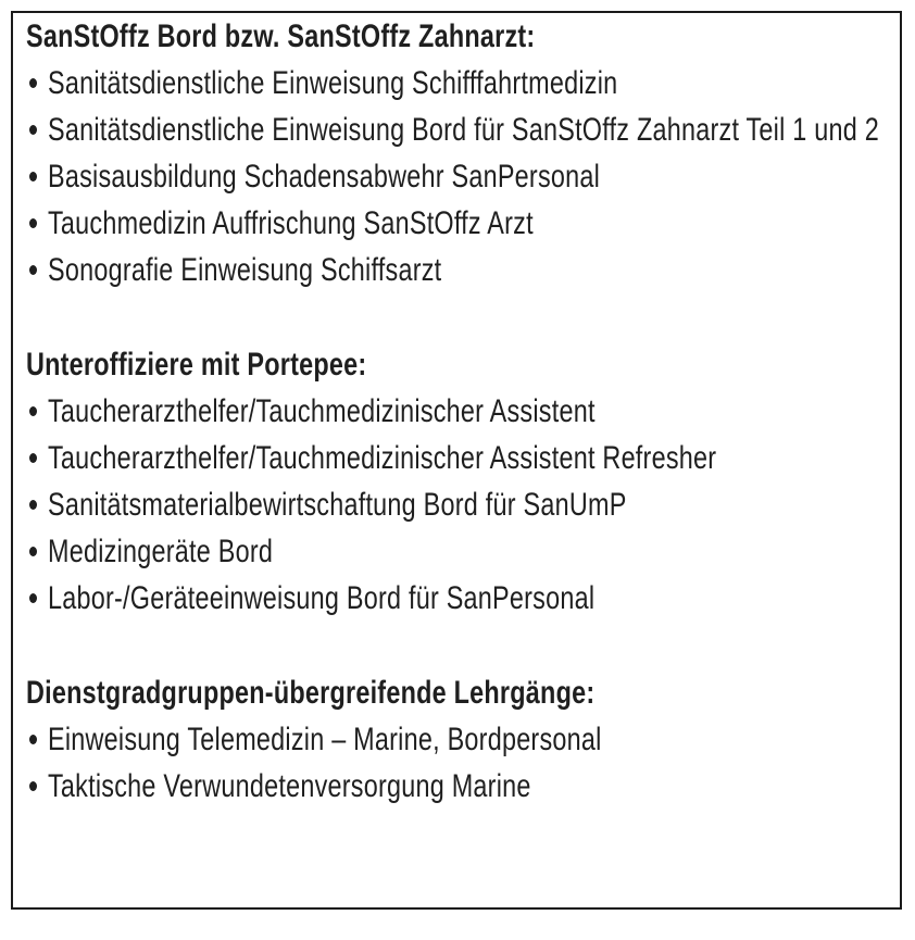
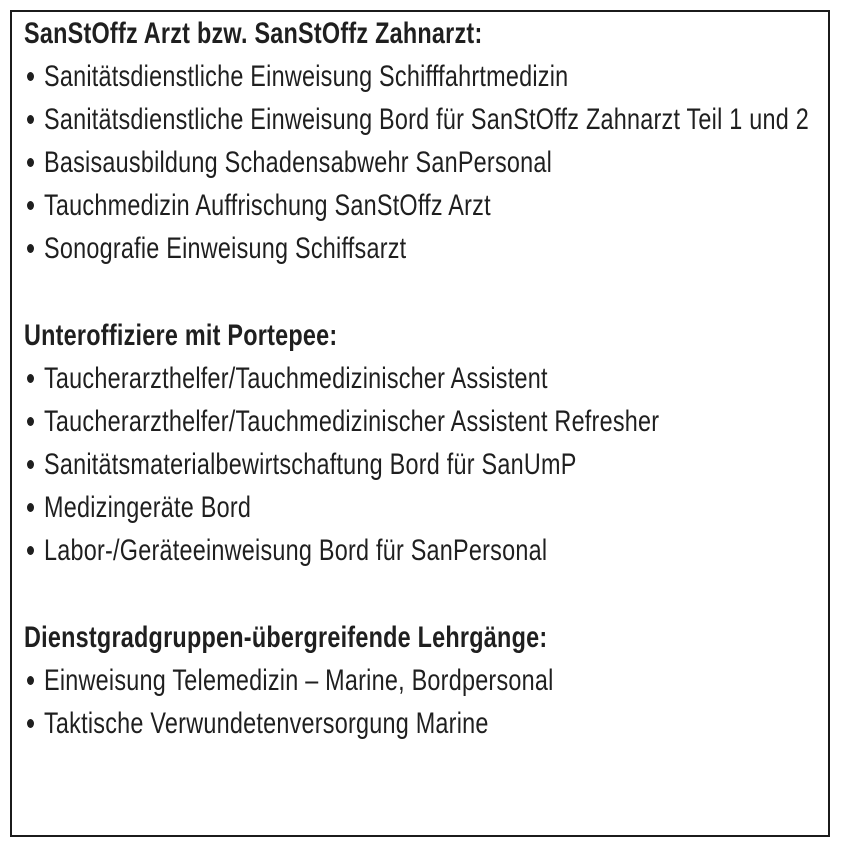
- SanStOffz Bord bzw. SanStOffz Zahnarzt:
+ SanStOffz Arzt bzw. SanStOffz Zahnarzt:
  Sanitätsdienstliche Einweisung Schifffahrtmedizin
  Sanitätsdienstliche Einweisung Bord für SanStOffz Zahnarzt Teil 1 und 2
  Basisausbildung Schadensabwehr SanPersonal
  Tauchmedizin Auffrischung SanStOffz Arzt
  Sonografie Einweisung Schiffsarzt
  Unteroffiziere mit Portepee:
  Taucherarzthelfer/Tauchmedizinischer Assistent
  Taucherarzthelfer/Tauchmedizinischer Assistent Refresher
  Sanitätsmaterialbewirtschaftung Bord für SanUmP
  Medizingeräte Bord
  Labor-/Geräteeinweisung Bord für SanPersonal
  Dienstgradgruppen-übergreifende Lehrgänge:
  Einweisung Telemedizin – Marine, Bordpersonal
  Taktische Verwundetenversorgung Marine
